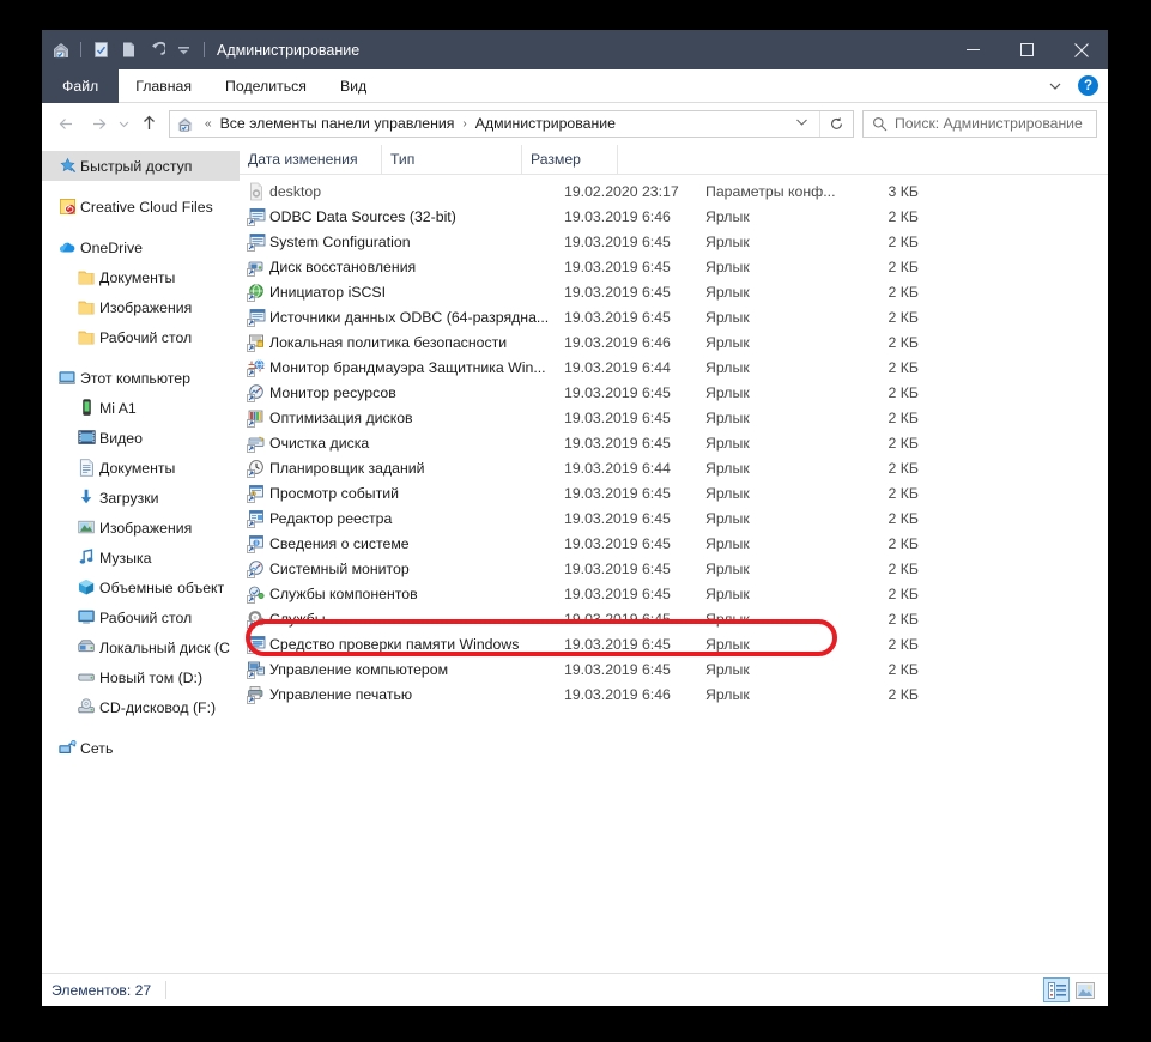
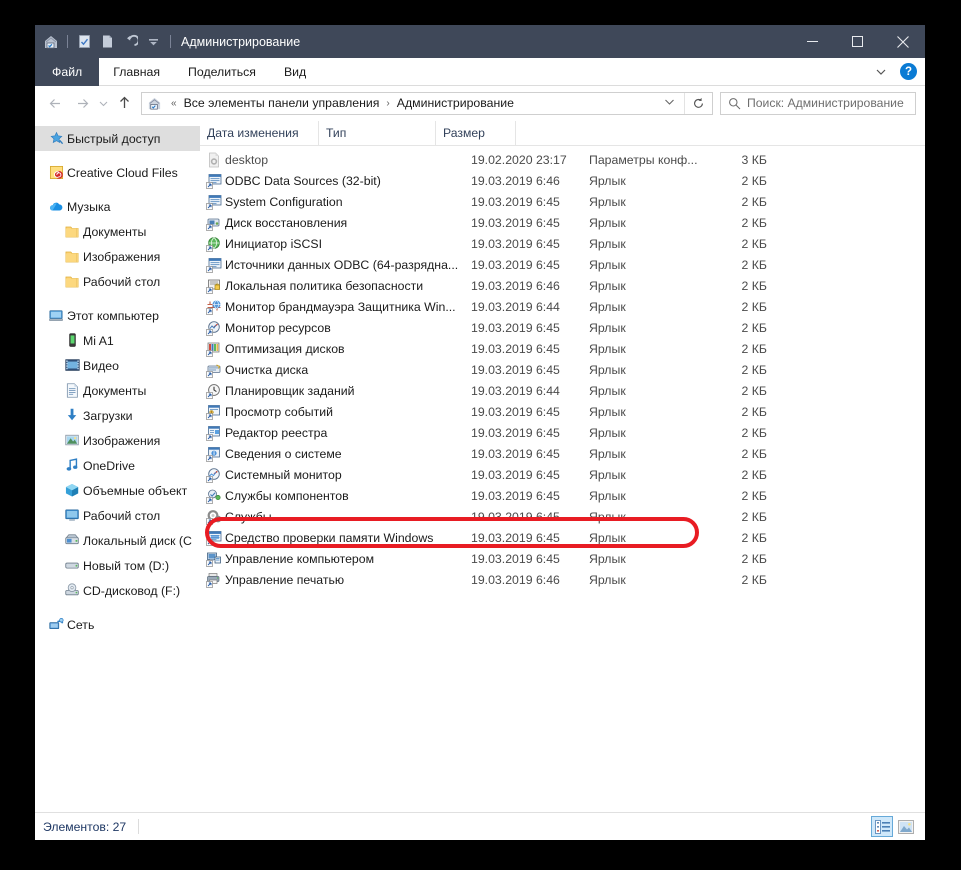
  Администрирование
  Файл
  Главная
  Поделиться
  Вид
  ?
  «
  Все элементы панели управления
  ›
  Администрирование
  Поиск: Администрирование
  Быстрый доступ
  Creative Cloud Files
- OneDrive
+ Музыка
  Документы
  Изображения
  Рабочий стол
  Этот компьютер
  Mi A1
  Видео
  Документы
  Загрузки
  Изображения
- Музыка
+ OneDrive
  Объемные объект
  Рабочий стол
  Локальный диск (С
  Новый том (D:)
  CD-дисковод (F:)
  Сеть
  Дата изменения
  Тип
  Размер
  desktop
  19.02.2020 23:17
  Параметры конф...
  3 КБ
  ODBC Data Sources (32-bit)
  19.03.2019 6:46
  Ярлык
  2 КБ
  System Configuration
  19.03.2019 6:45
  Ярлык
  2 КБ
  Диск восстановления
  19.03.2019 6:45
  Ярлык
  2 КБ
  Инициатор iSCSI
  19.03.2019 6:45
  Ярлык
  2 КБ
  Источники данных ODBC (64-разрядна...
  19.03.2019 6:45
  Ярлык
  2 КБ
  Локальная политика безопасности
  19.03.2019 6:46
  Ярлык
  2 КБ
  Монитор брандмауэра Защитника Win...
  19.03.2019 6:44
  Ярлык
  2 КБ
  Монитор ресурсов
  19.03.2019 6:45
  Ярлык
  2 КБ
  Оптимизация дисков
  19.03.2019 6:45
  Ярлык
  2 КБ
  Очистка диска
  19.03.2019 6:45
  Ярлык
  2 КБ
  Планировщик заданий
  19.03.2019 6:44
  Ярлык
  2 КБ
  Просмотр событий
  19.03.2019 6:45
  Ярлык
  2 КБ
  Редактор реестра
  19.03.2019 6:45
  Ярлык
  2 КБ
  Сведения о системе
  19.03.2019 6:45
  Ярлык
  2 КБ
  Системный монитор
  19.03.2019 6:45
  Ярлык
  2 КБ
  Службы компонентов
  19.03.2019 6:45
  Ярлык
  2 КБ
  Службы
  19.03.2019 6:45
  Ярлык
  2 КБ
  Средство проверки памяти Windows
  19.03.2019 6:45
  Ярлык
  2 КБ
  Управление компьютером
  19.03.2019 6:45
  Ярлык
  2 КБ
  Управление печатью
  19.03.2019 6:46
  Ярлык
  2 КБ
  Элементов: 27
